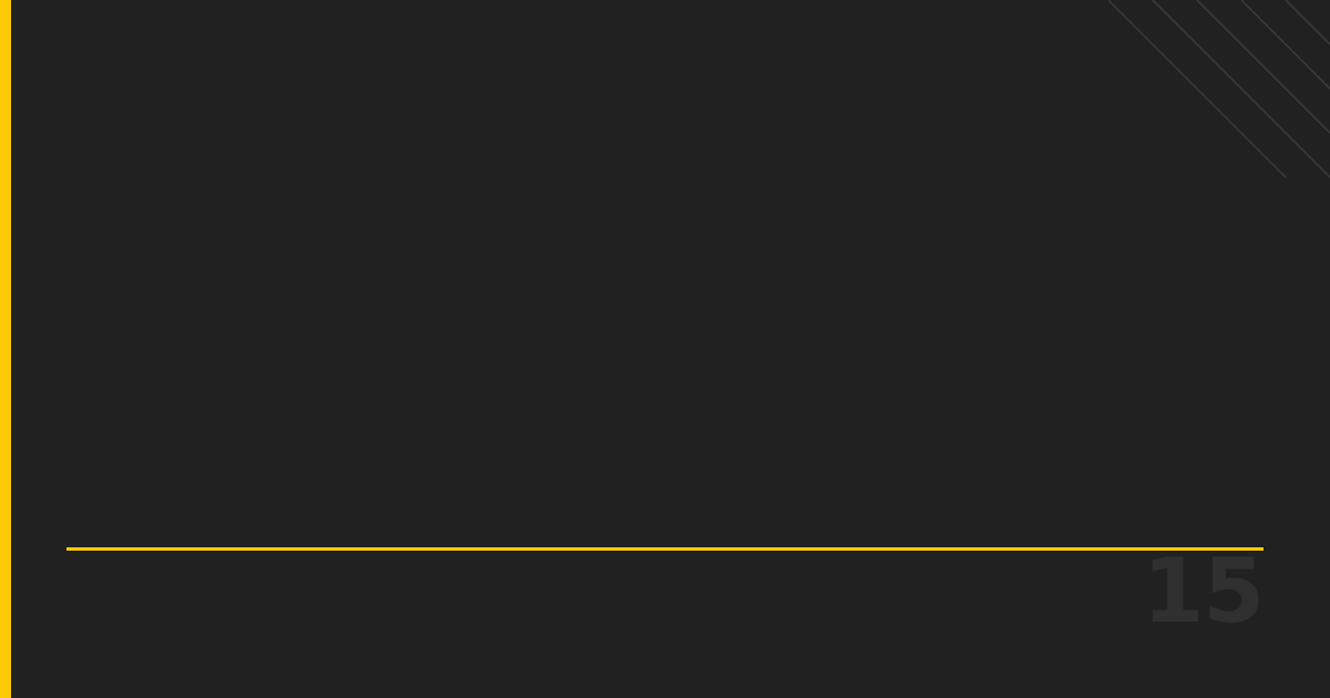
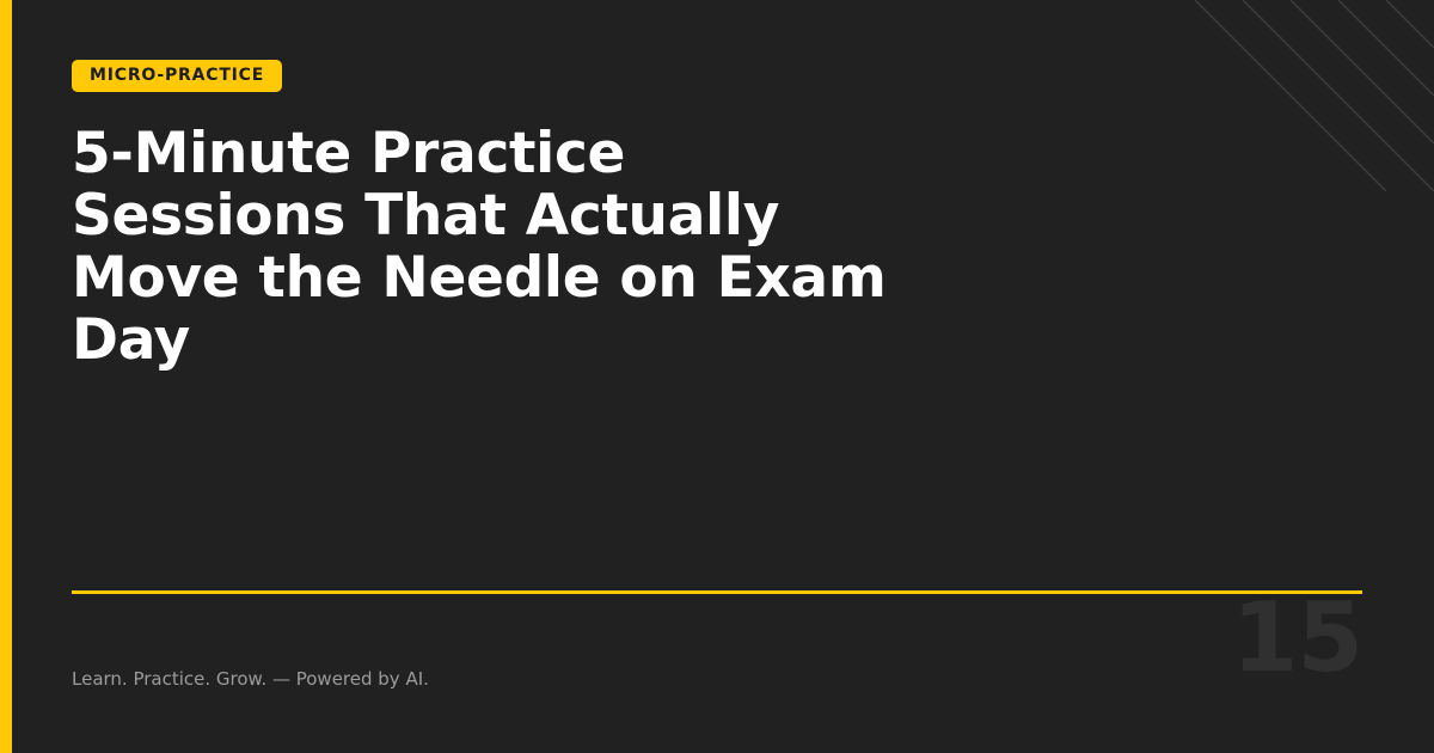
+ MICRO-PRACTICE
+ 5-Minute Practice Sessions That Actually Move the Needle on Exam Day
+ Learn. Practice. Grow. — Powered by AI.
  15
